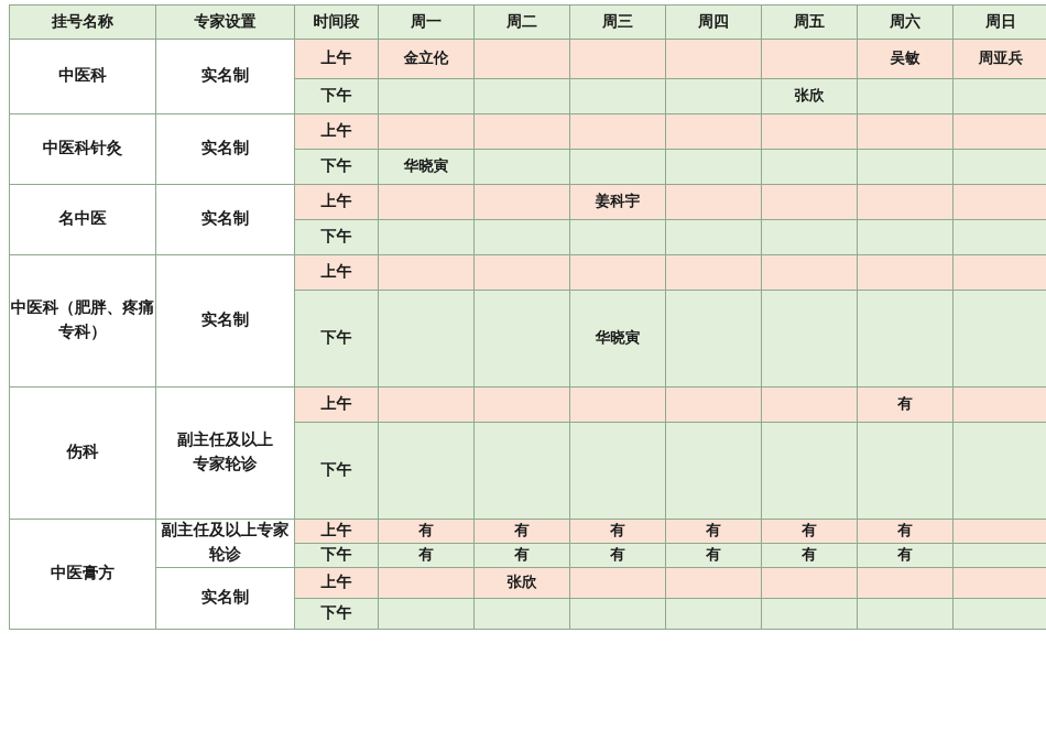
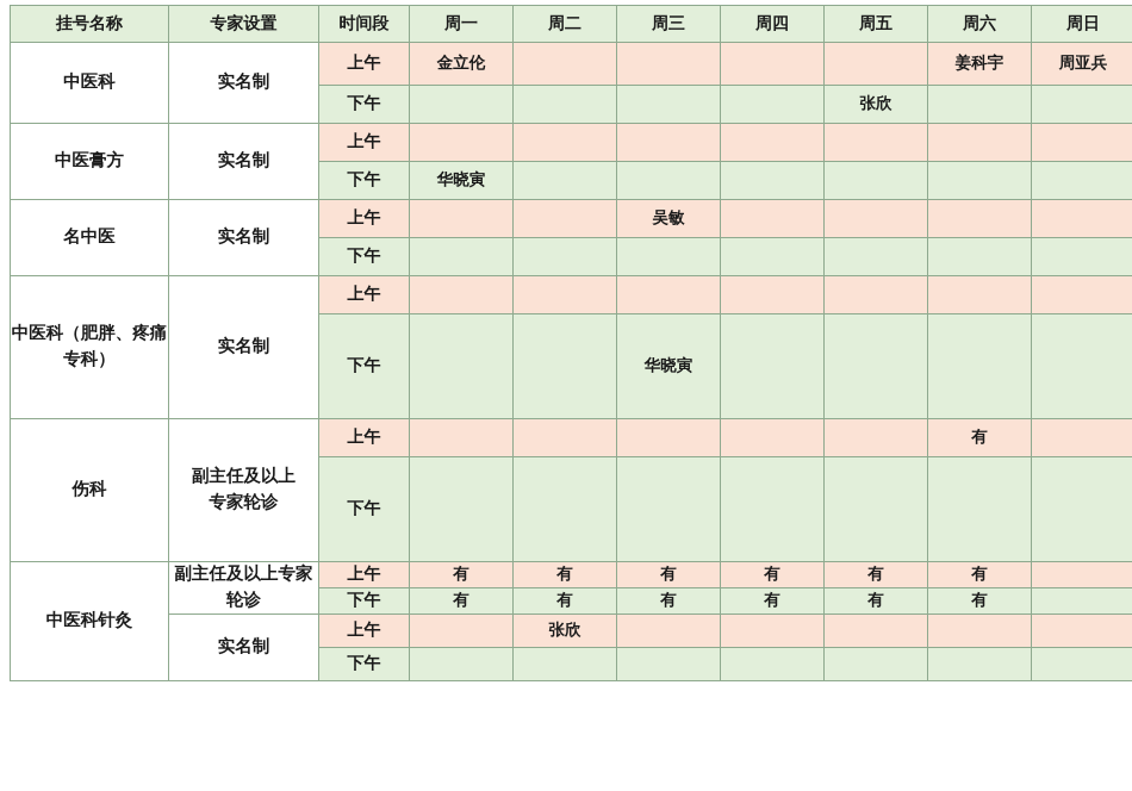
  挂号名称	专家设置	时间段	周一	周二	周三	周四	周五	周六	周日
- 中医科	实名制	上午	金立伦					吴敏	周亚兵
+ 中医科	实名制	上午	金立伦					姜科宇	周亚兵
  下午					张欣
- 中医科针灸	实名制	上午
+ 中医膏方	实名制	上午
  下午	华晓寅
- 名中医	实名制	上午			姜科宇
+ 名中医	实名制	上午			吴敏
  下午
  中医科（肥胖、疼痛专科）	实名制	上午
  下午			华晓寅
  伤科	副主任及以上专家轮诊	上午						有
  下午
- 中医膏方	副主任及以上专家轮诊	上午	有	有	有	有	有	有
+ 中医科针灸	副主任及以上专家轮诊	上午	有	有	有	有	有	有
  下午	有	有	有	有	有	有
  实名制	上午		张欣
  下午
